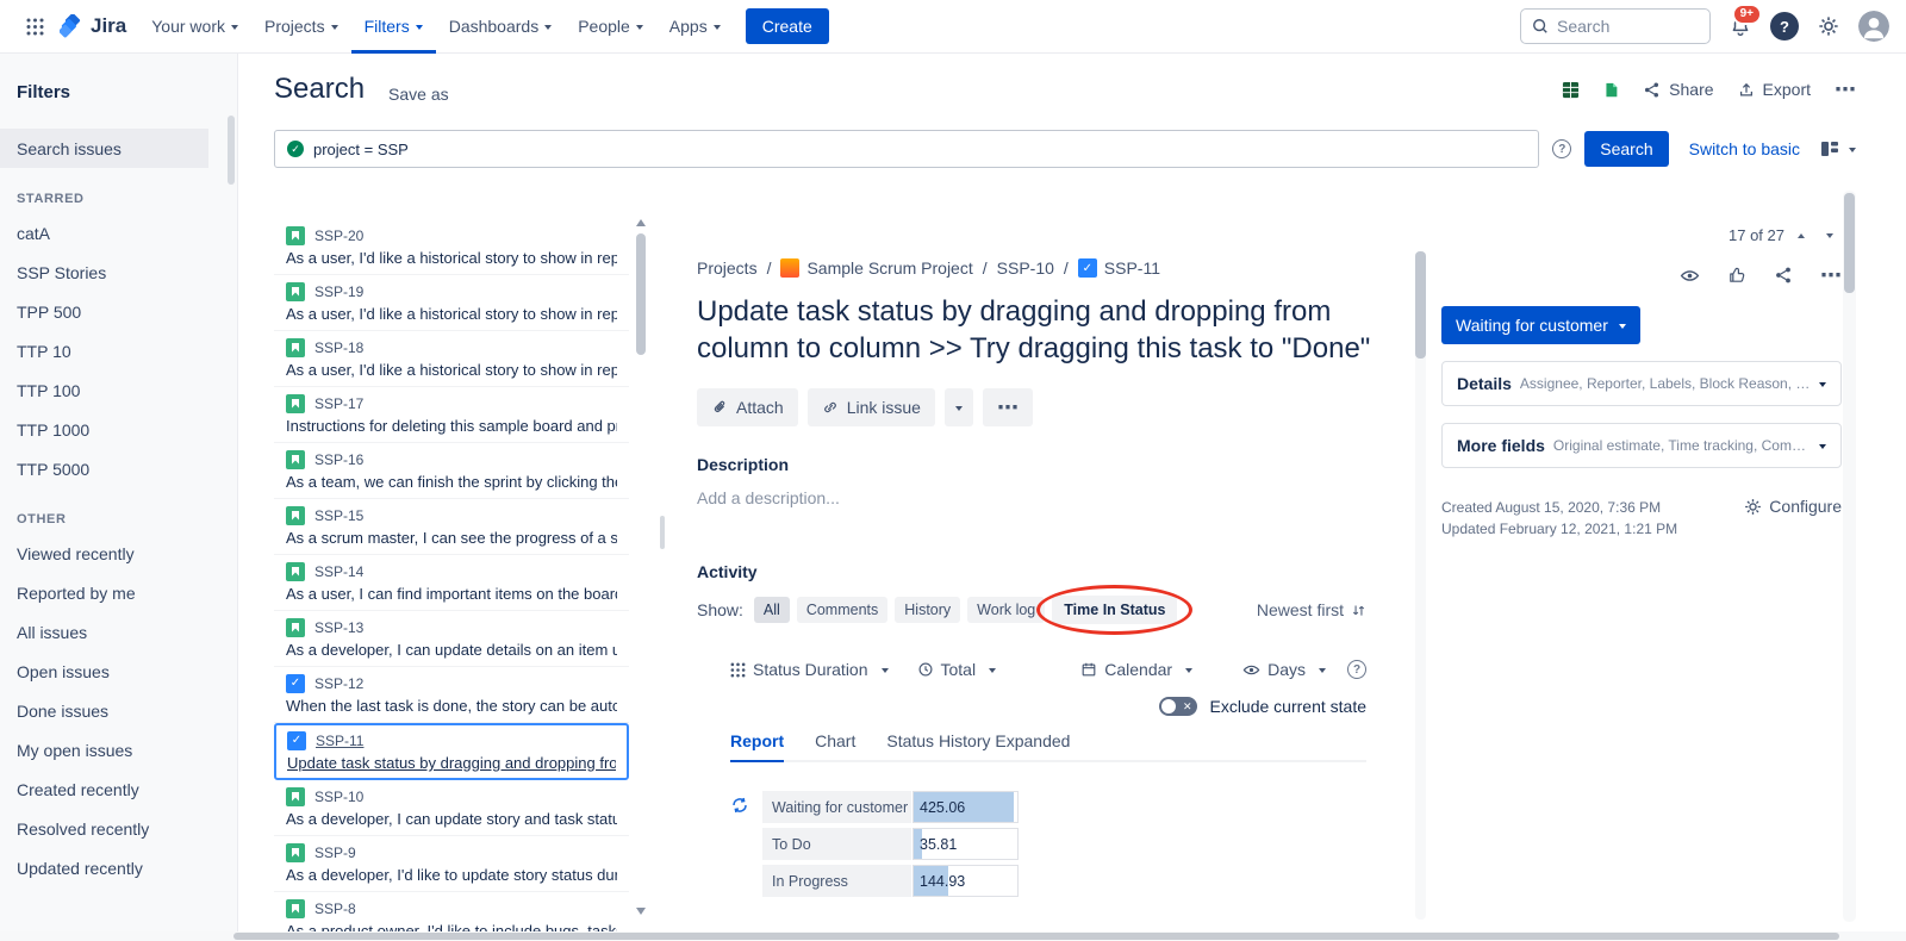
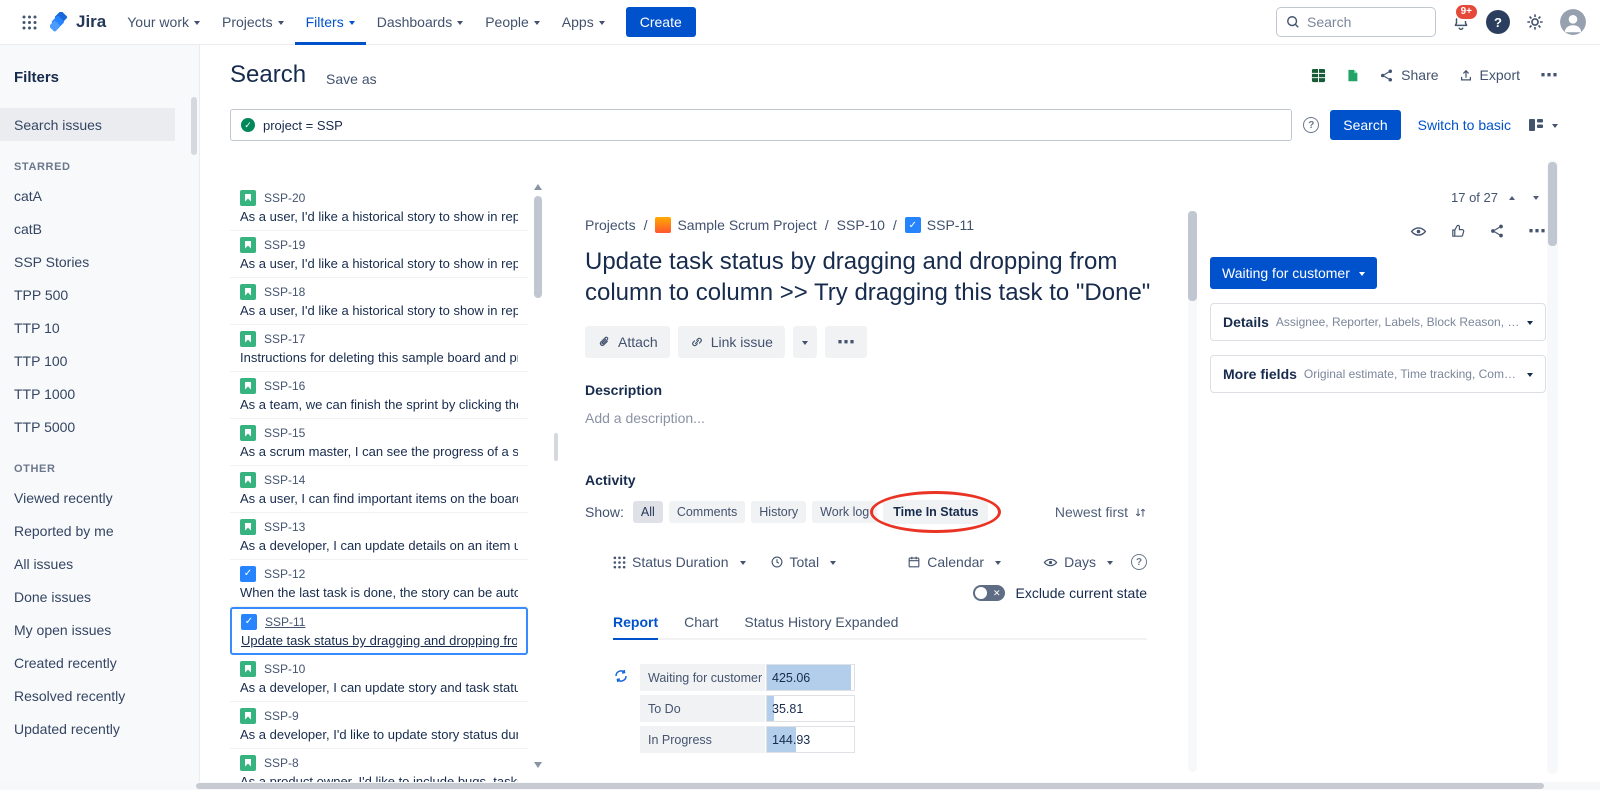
  Jira
  Your work
  Projects
  Filters
  Dashboards
  People
  Apps
  Create
  Search
  9+
  ?
  Filters
  Search issues
  STARRED
  catA
+ catB
  SSP Stories
  TPP 500
  TTP 10
  TTP 100
  TTP 1000
  TTP 5000
  OTHER
  Viewed recently
  Reported by me
  All issues
- Open issues
  Done issues
  My open issues
  Created recently
  Resolved recently
  Updated recently
  Search
  Save as
  Share
  Export
  ⋯
  project = SSP
  ?
  Search
  Switch to basic
  SSP-20
  As a user, I'd like a historical story to show in rep
  SSP-19
  As a user, I'd like a historical story to show in rep
  SSP-18
  As a user, I'd like a historical story to show in rep
  SSP-17
  Instructions for deleting this sample board and p
  SSP-16
  As a team, we can finish the sprint by clicking th
  SSP-15
  As a scrum master, I can see the progress of a s
  SSP-14
  As a user, I can find important items on the boar
  SSP-13
  As a developer, I can update details on an item u
  SSP-12
  When the last task is done, the story can be auto
  SSP-11
  Update task status by dragging and dropping fro
  SSP-10
  As a developer, I can update story and task statu
  SSP-9
  As a developer, I'd like to update story status dur
  SSP-8
  Projects
  /
  Sample Scrum Project
  /
  SSP-10
  /
  SSP-11
  Update task status by dragging and dropping from column to column >> Try dragging this task to "Done"
  Attach
  Link issue
  ⋯
  Description
  Add a description...
  Activity
  Show:
  All
  Comments
  History
  Work log
  Time In Status
  Newest first
  Status Duration
  Total
  Calendar
  Days
  ?
  ✕
  Exclude current state
  Report
  Chart
  Status History Expanded
  Waiting for customer
  425.06
  To Do
  35.81
  In Progress
  144.93
  17 of 27
  ⋯
  Waiting for customer
  Details
  Assignee, Reporter, Labels, Block Reason, H
  More fields
  Original estimate, Time tracking, Compo
- Created August 15, 2020, 7:36 PM
- Updated February 12, 2021, 1:21 PM
- Configure
